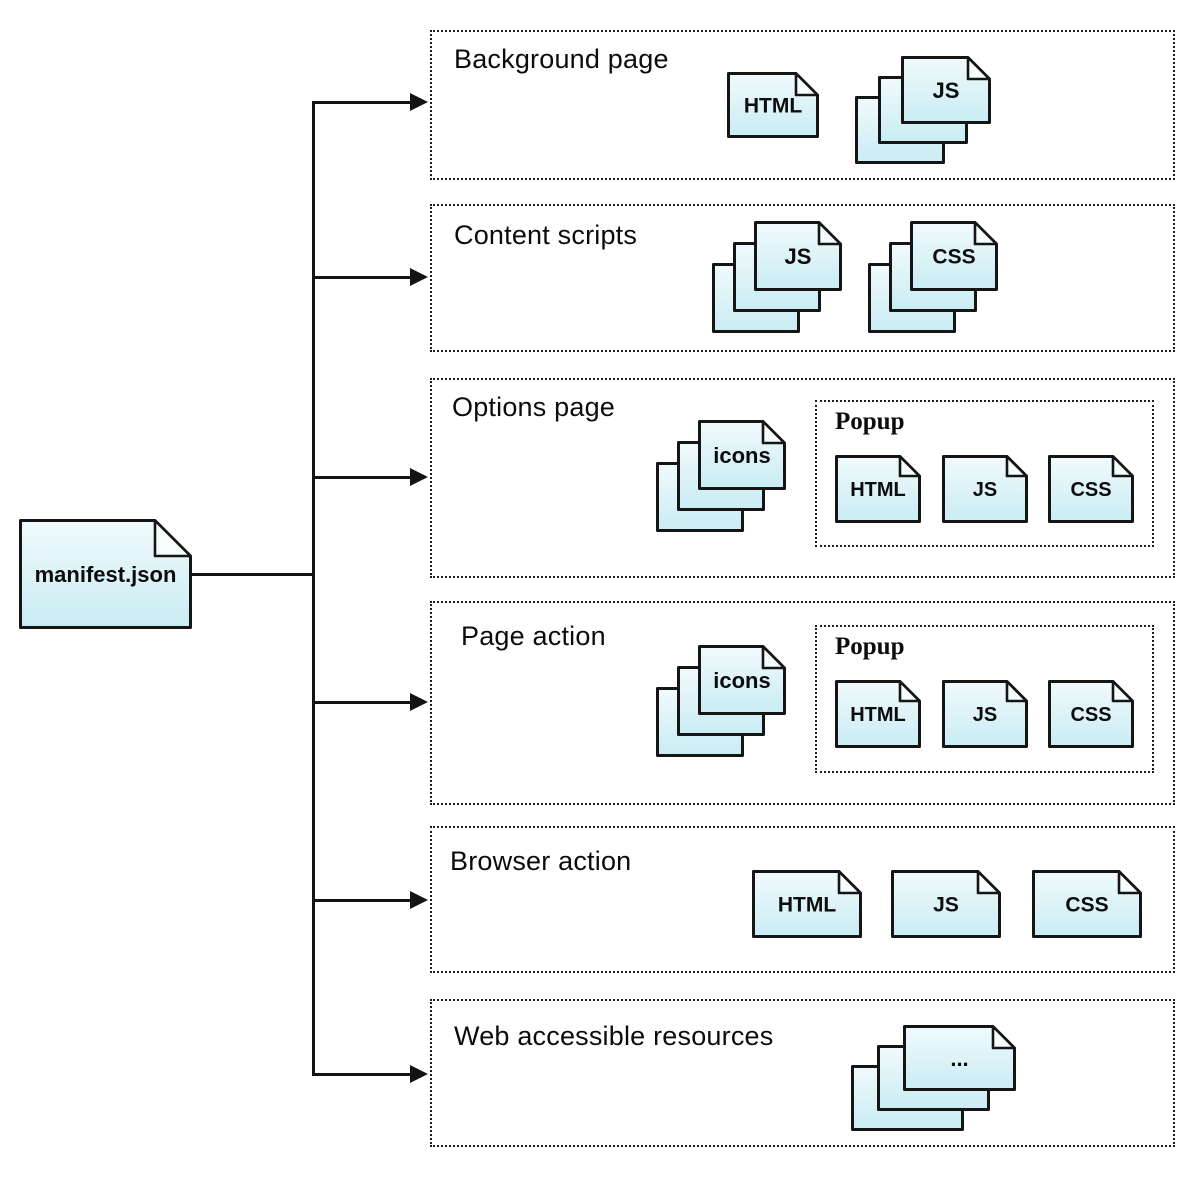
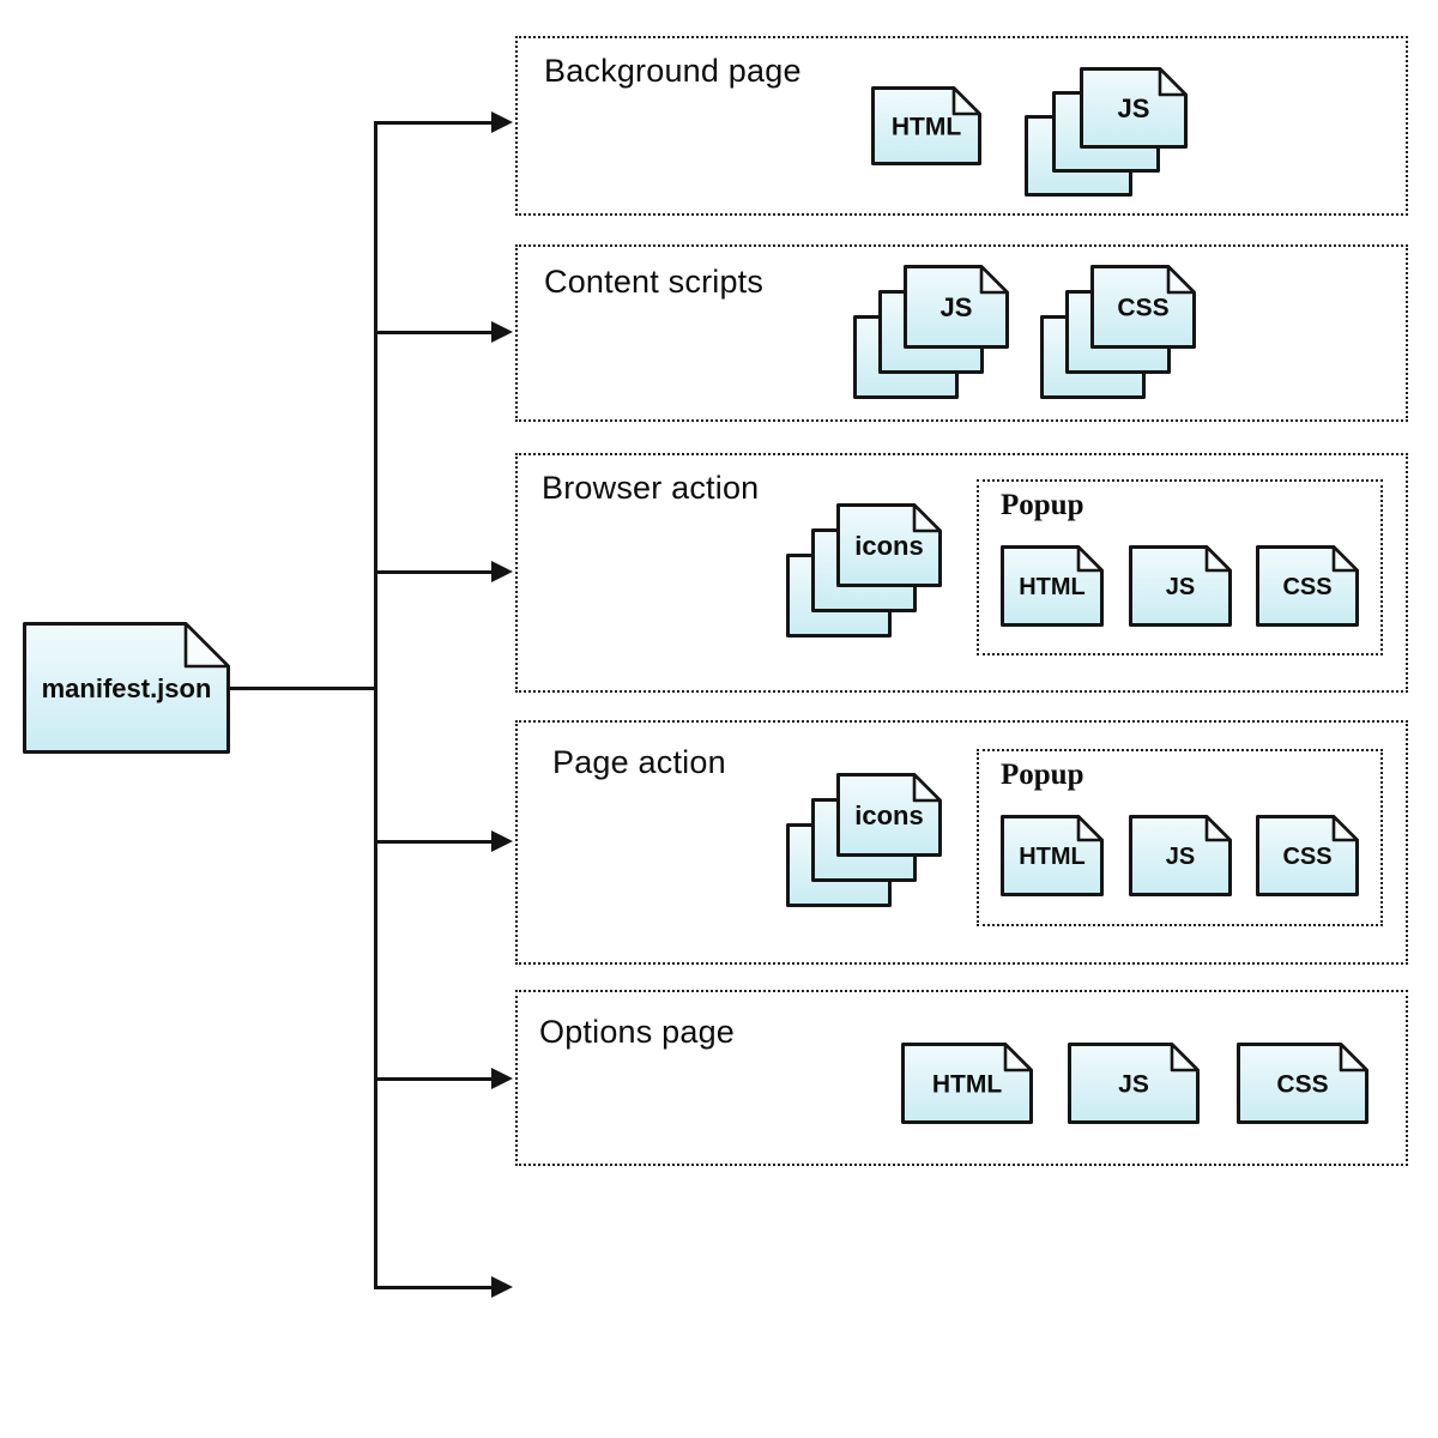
  manifest.json
  Background page
  HTML
  JS
  Content scripts
  JS
  CSS
- Options page
+ Browser action
  icons
  Popup
  HTML
  JS
  CSS
  Page action
  icons
  Popup
  HTML
  JS
  CSS
- Browser action
+ Options page
  HTML
  JS
  CSS
- Web accessible resources
- ...
